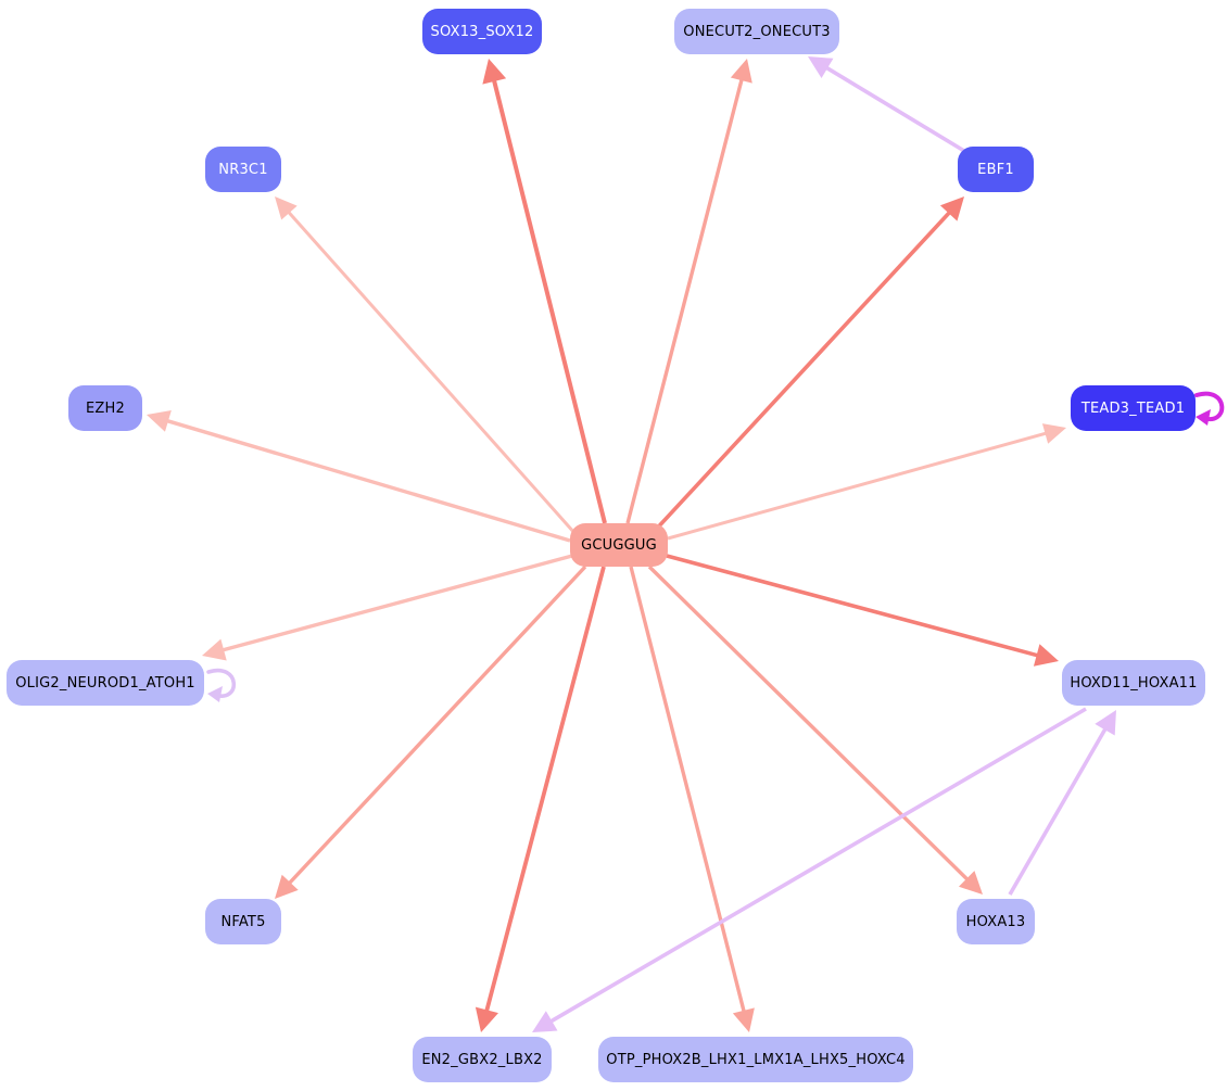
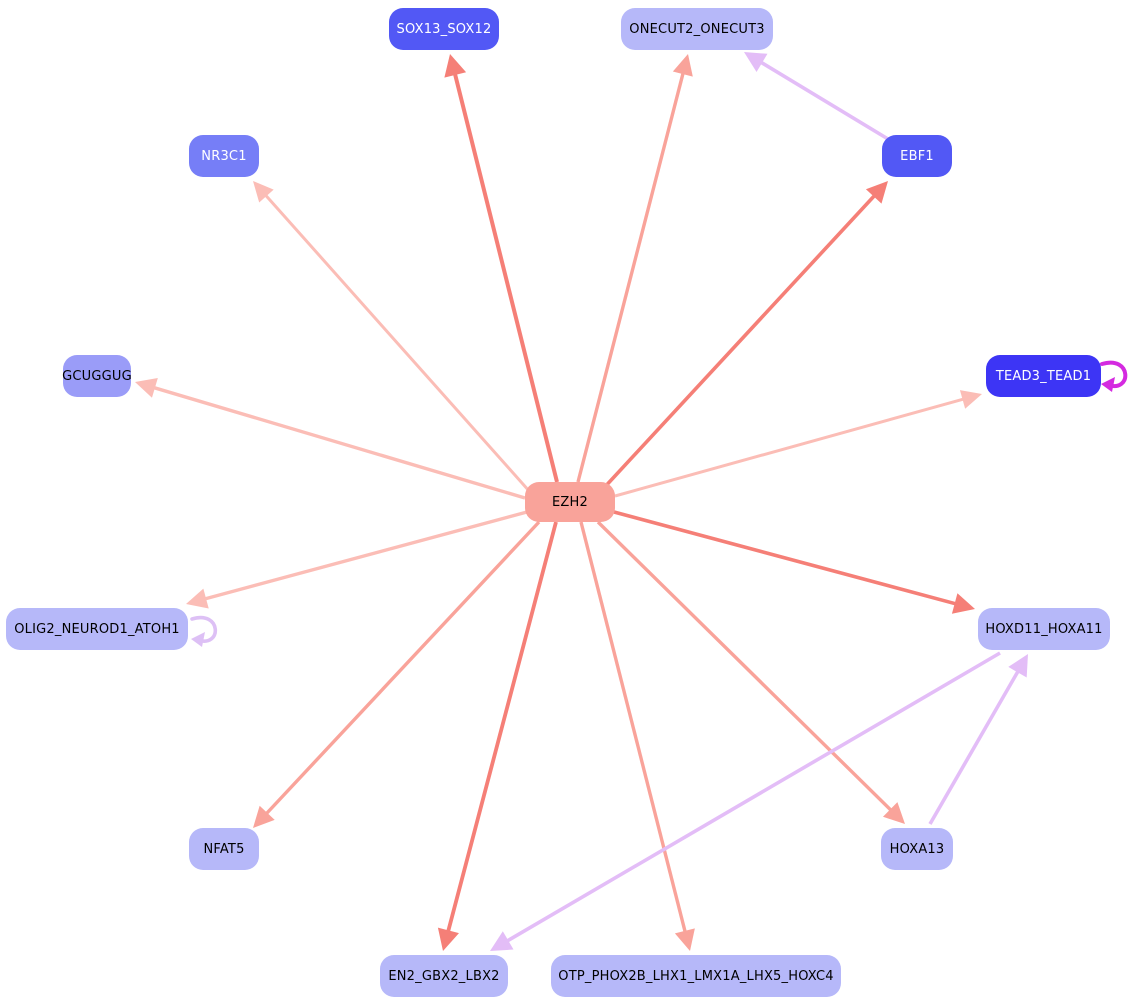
  SOX13_SOX12
  ONECUT2_ONECUT3
  NR3C1
  EBF1
- EZH2
+ GCUGGUG
  TEAD3_TEAD1
- GCUGGUG
+ EZH2
  OLIG2_NEUROD1_ATOH1
  HOXD11_HOXA11
  NFAT5
  HOXA13
  EN2_GBX2_LBX2
  OTP_PHOX2B_LHX1_LMX1A_LHX5_HOXC4
